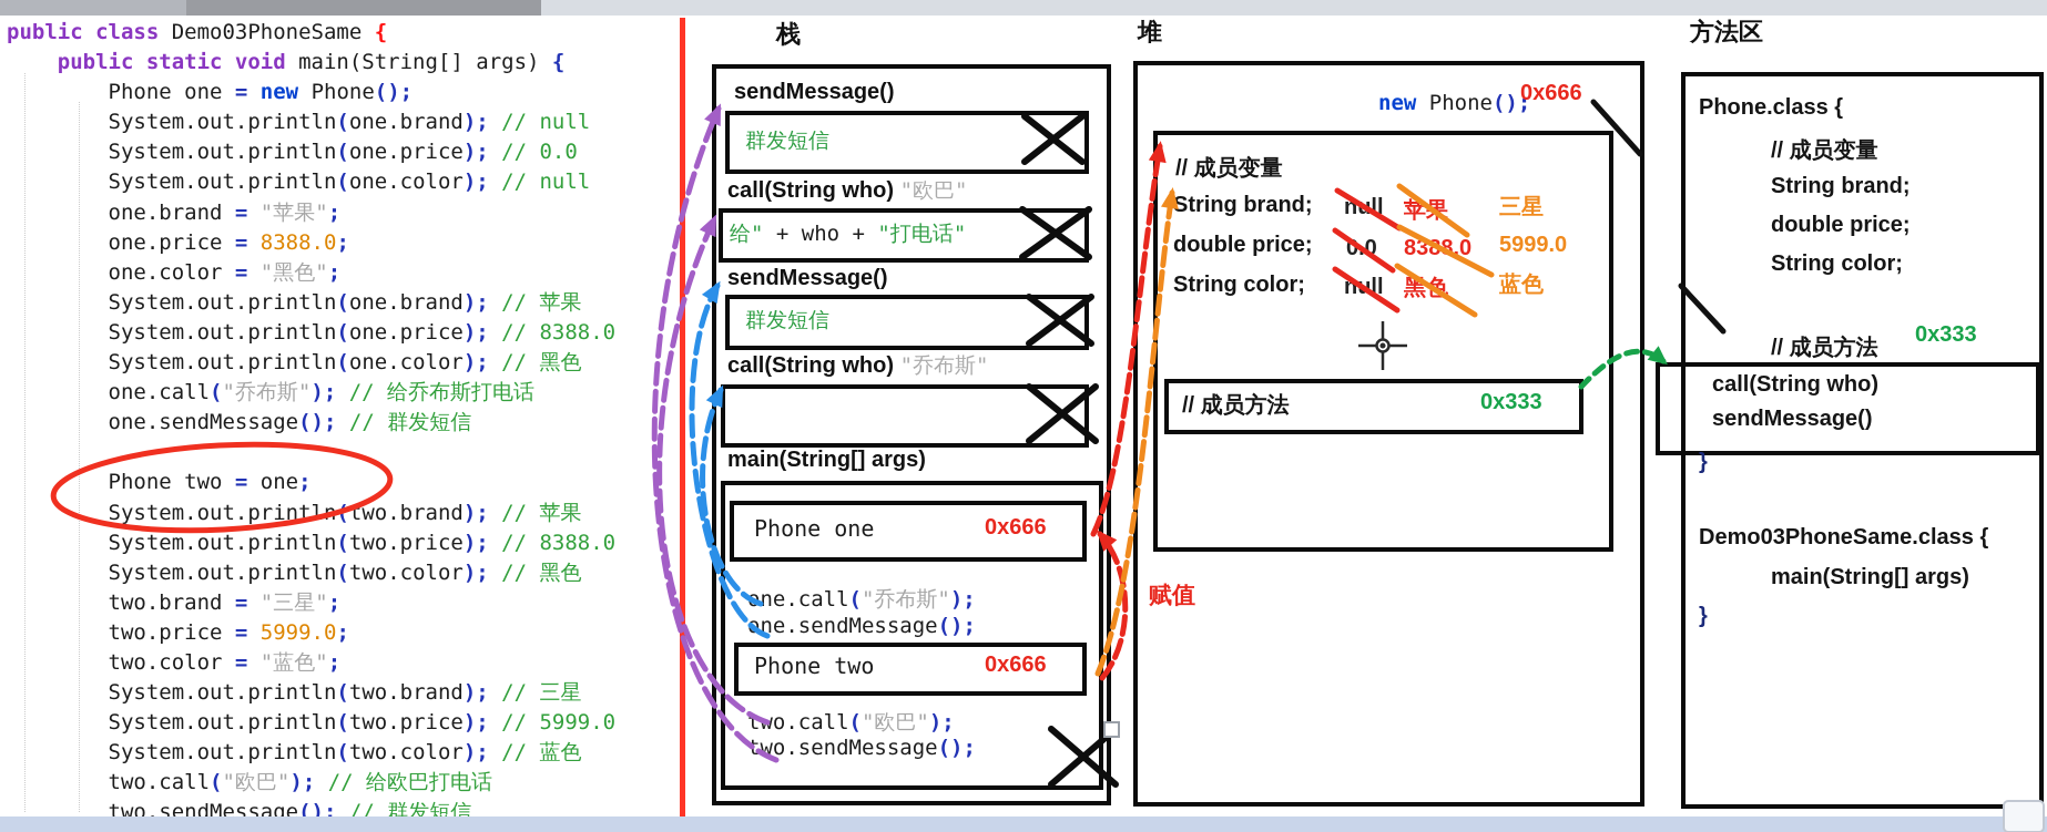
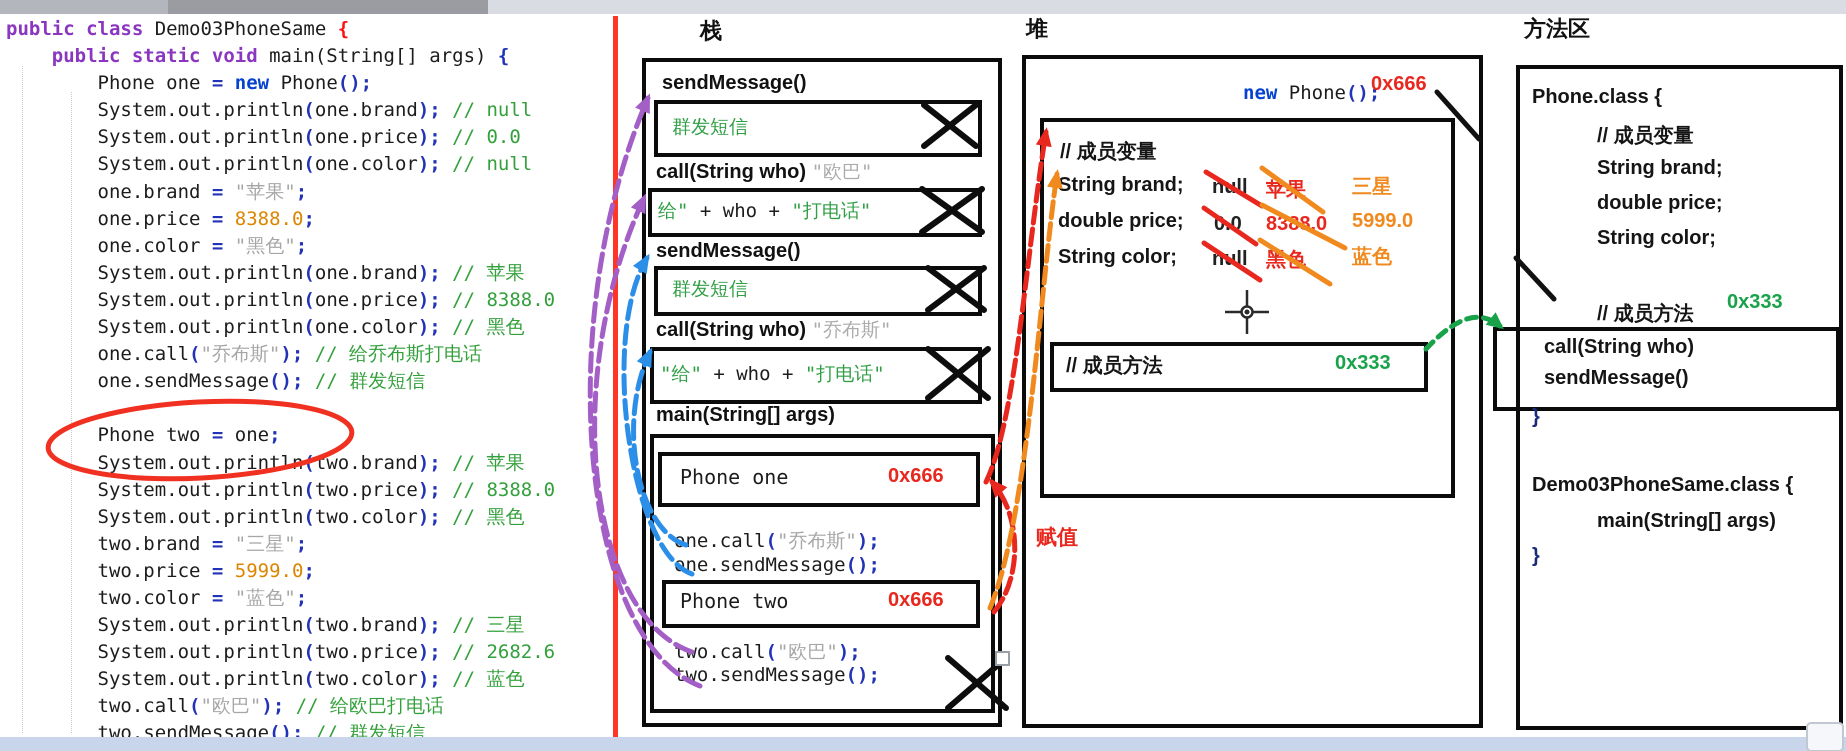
  public class Demo03PhoneSame {
  public static void main(String[] args) {
  Phone one = new Phone();
  System.out.println(one.brand); // null
  System.out.println(one.price); // 0.0
  System.out.println(one.color); // null
  one.brand = "苹果";
  one.price = 8388.0;
  one.color = "黑色";
  System.out.println(one.brand); // 苹果
  System.out.println(one.price); // 8388.0
  System.out.println(one.color); // 黑色
  one.call("乔布斯"); // 给乔布斯打电话
  one.sendMessage(); // 群发短信
  Phone two = one;
  System.out.printl two.brand); // 苹果
  System.out.println(two.price); // 8388.0
  System.out.println(two.color); // 黑色
  two.brand = "三星";
  two.price = 5999.0;
  two.color = "蓝色";
  System.out.println(two.brand); // 三星
- System.out.println(two.price); // 5999.0
+ System.out.println(two.price); // 2682.6
  System.out.println(two.color); // 蓝色
  two.call("欧巴"); // 给欧巴打电话
  two.sendMessage(); // 群发短信
  栈
  sendMessage()
  群发短信
  call(String who) "欧巴"
  给" + who + "打电话"
  sendMessage()
  群发短信
  call(String who) "乔布斯"
+ "给" + who + "打电话"
  main(String[] args)
  Phone one
  0x666
  ne.call("乔布斯");
  ne.sendMessage();
  Phone two
  0x666
  to.call("欧巴");
  wo.sendMessage();
  堆
  new Phone();
  0x666
  // 成员变量
  String brand;
  nll
  三星
  double price;
  838.0
  5999.0
  String color;
  nll
  蓝色
  // 成员方法
  0x333
  赋值
  方法区
  Phone.class {
  // 成员变量
  String brand;
  double price;
  String color;
  // 成员方法
  0x333
  call(String who)
  sendMessage()
  }
  Demo03PhoneSame.class {
  main(String[] args)
  }
